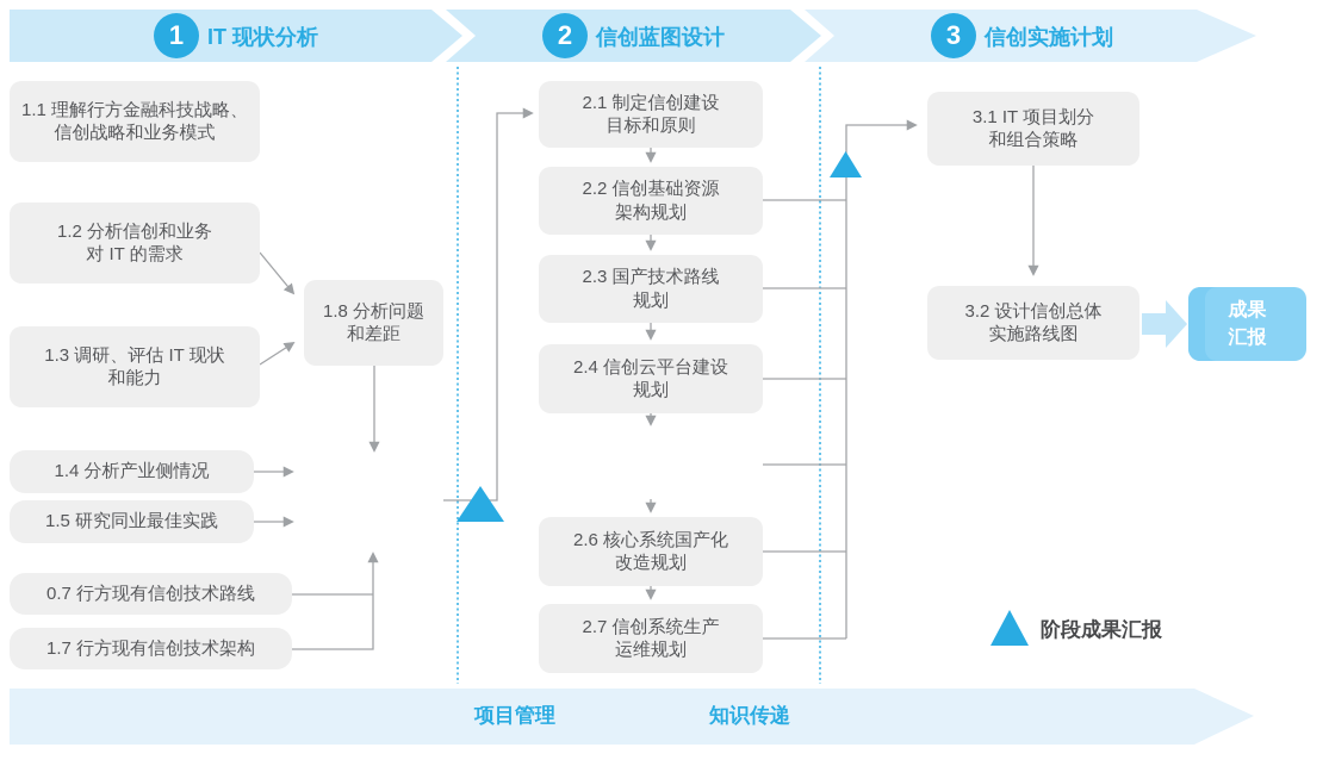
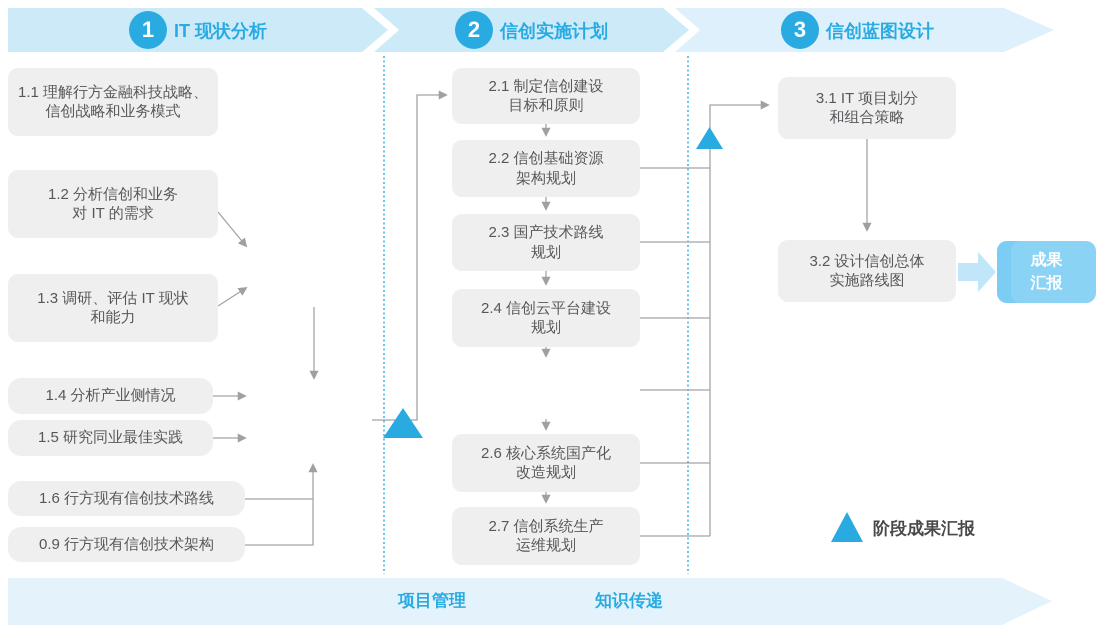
  1
  IT 现状分析
  2
- 信创蓝图设计
+ 信创实施计划
  3
- 信创实施计划
+ 信创蓝图设计
  1.1 理解行方金融科技战略、
  信创战略和业务模式
  1.2 分析信创和业务
  对 IT 的需求
  1.3 调研、评估 IT 现状
  和能力
  1.4 分析产业侧情况
  1.5 研究同业最佳实践
- 0.7 行方现有信创技术路线
+ 1.6 行方现有信创技术路线
- 1.7 行方现有信创技术架构
+ 0.9 行方现有信创技术架构
- 1.8 分析问题
- 和差距
  2.1 制定信创建设
  目标和原则
  2.2 信创基础资源
  架构规划
  2.3 国产技术路线
  规划
  2.4 信创云平台建设
  规划
  2.6 核心系统国产化
  改造规划
  2.7 信创系统生产
  运维规划
  3.1 IT 项目划分
  和组合策略
  3.2 设计信创总体
  实施路线图
  成果
  汇报
  阶段成果汇报
  项目管理
  知识传递
